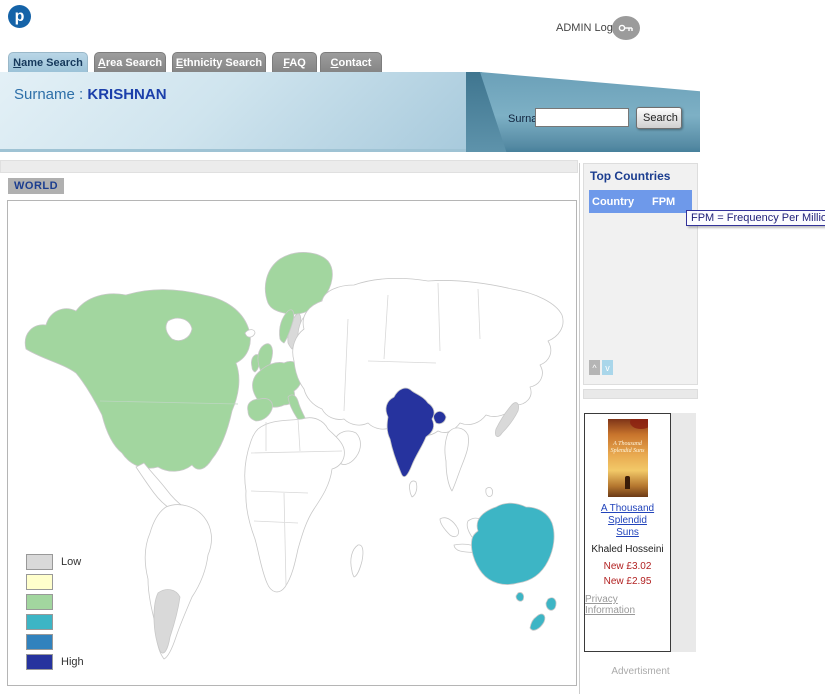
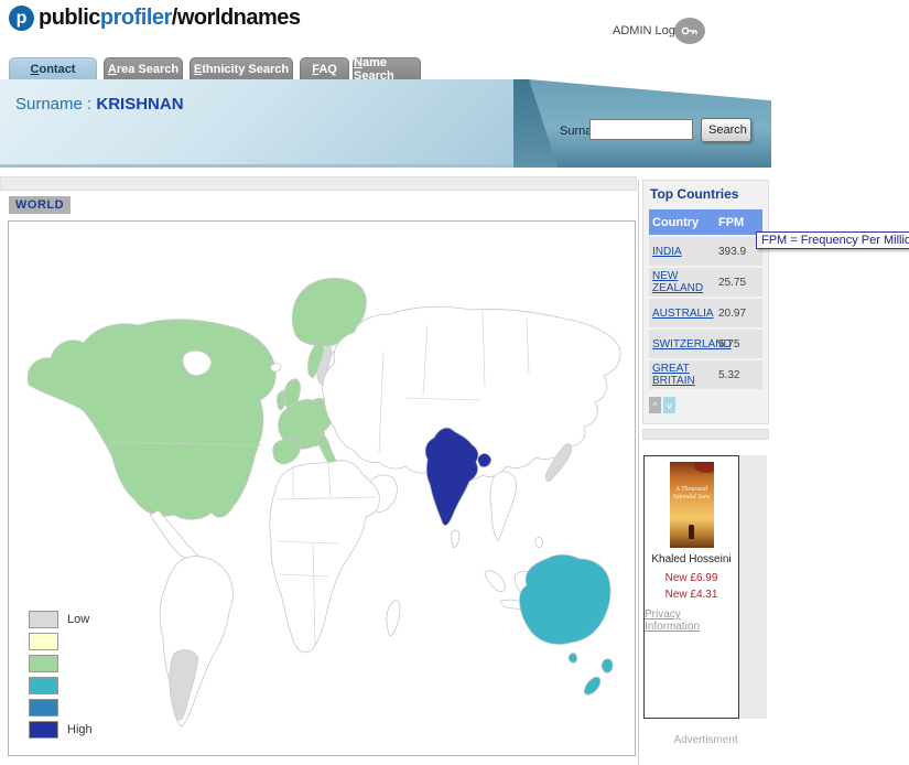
  p
+ publicprofiler/worldnames
  ADMIN Log
- Name Search
+ Contact
  Area Search
  Ethnicity Search
  FAQ
- Contact
+ Name Search
  Surname : KRISHNAN
  Search
  WORLD
  Low
  High
  Top Countries
  Country
  FPM
+ INDIA
+ 393.9
+ NEW ZEALAND
+ 25.75
+ AUSTRALIA
+ 20.97
+ SWITZERLAND
+ 5.75
+ GREAT BRITAIN
+ 5.32
  ^
  v
  FPM = Frequency Per Millio
- A Thousand Splendid
- Suns
  Khaled Hosseini
- New £3.02
+ New £6.99
- New £2.95
+ New £4.31
  Privacy Information
  Advertisment
